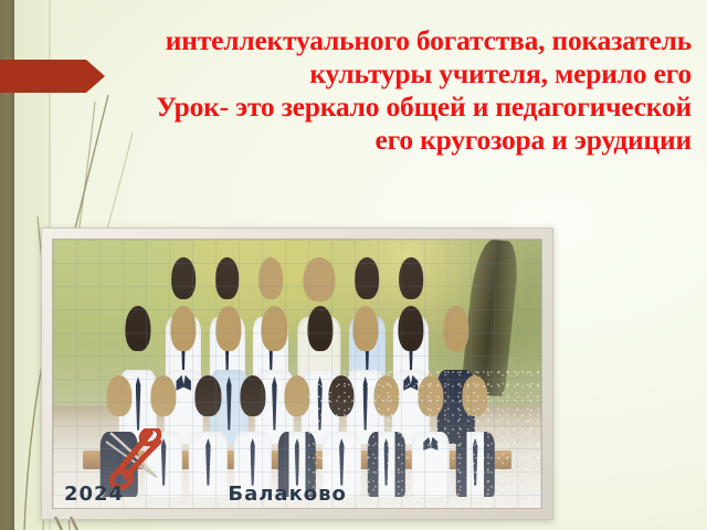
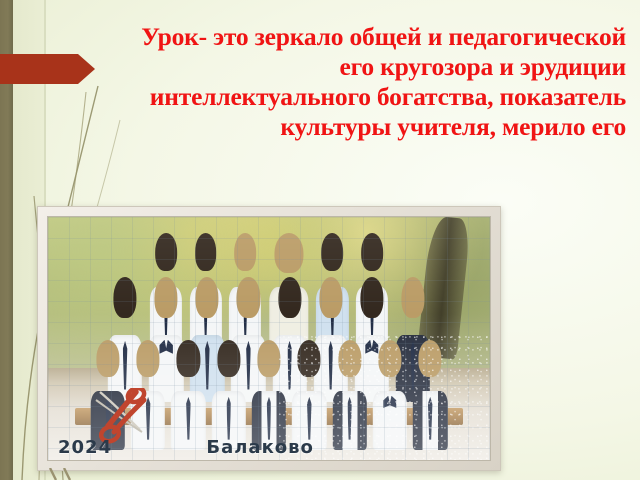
- интеллектуального богатства, показатель
+ Урок- это зеркало общей и педагогической
- культуры учителя, мерило его
+ его кругозора и эрудиции
- Урок- это зеркало общей и педагогической
+ интеллектуального богатства, показатель
- его кругозора и эрудиции
+ культуры учителя, мерило его
  2024
  Балаково
